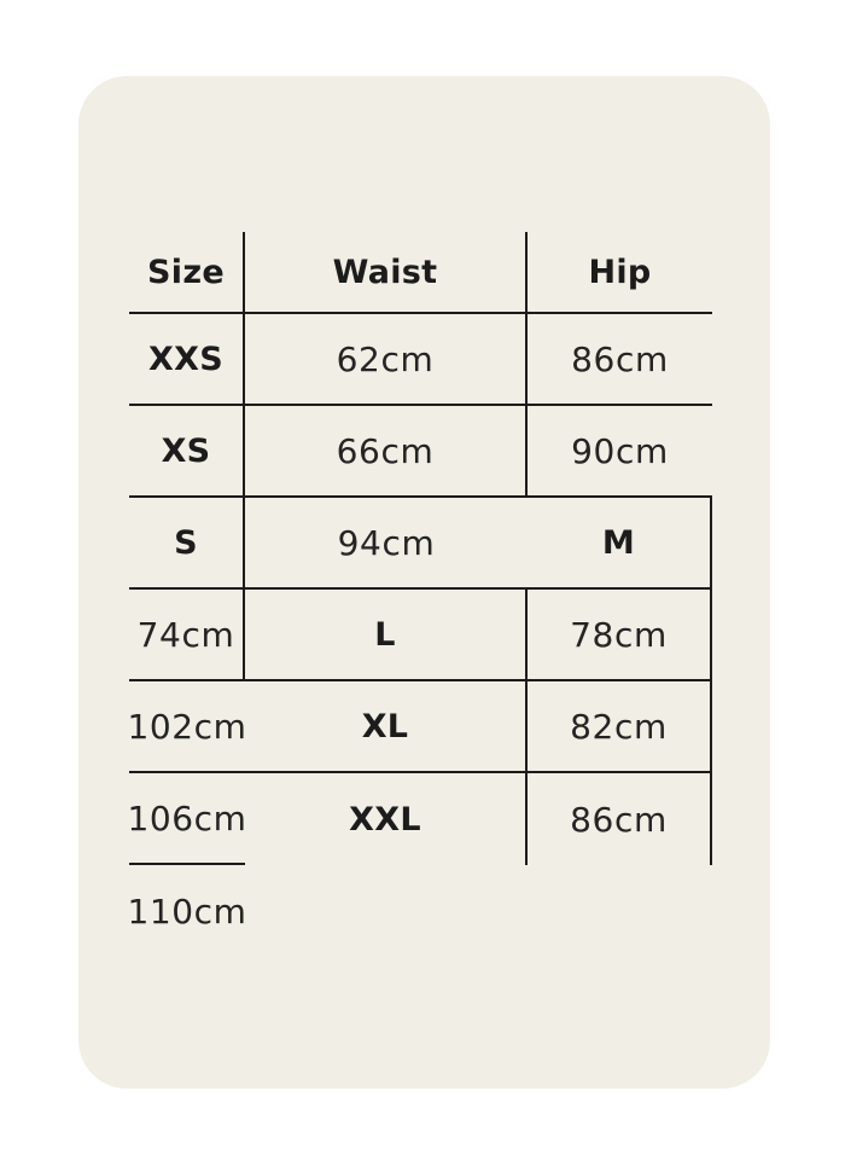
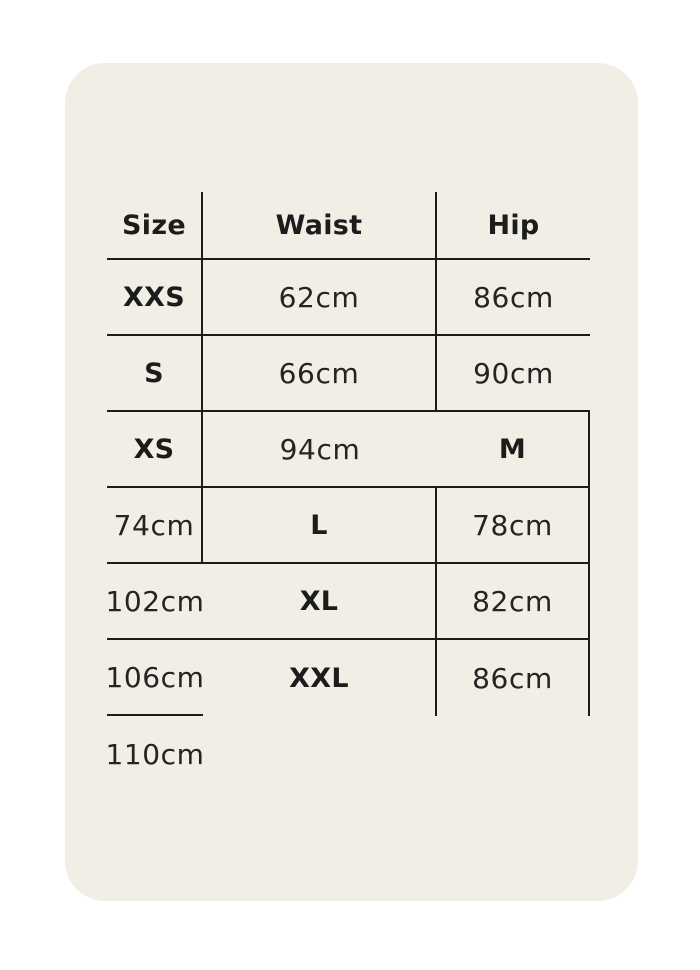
  Size
  Waist
  Hip
  XXS
  62cm
  86cm
- XS
+ S
  66cm
  90cm
- S
+ XS
  94cm
  M
  74cm
  L
  78cm
  102cm
  XL
  82cm
  106cm
  XXL
  86cm
  110cm
